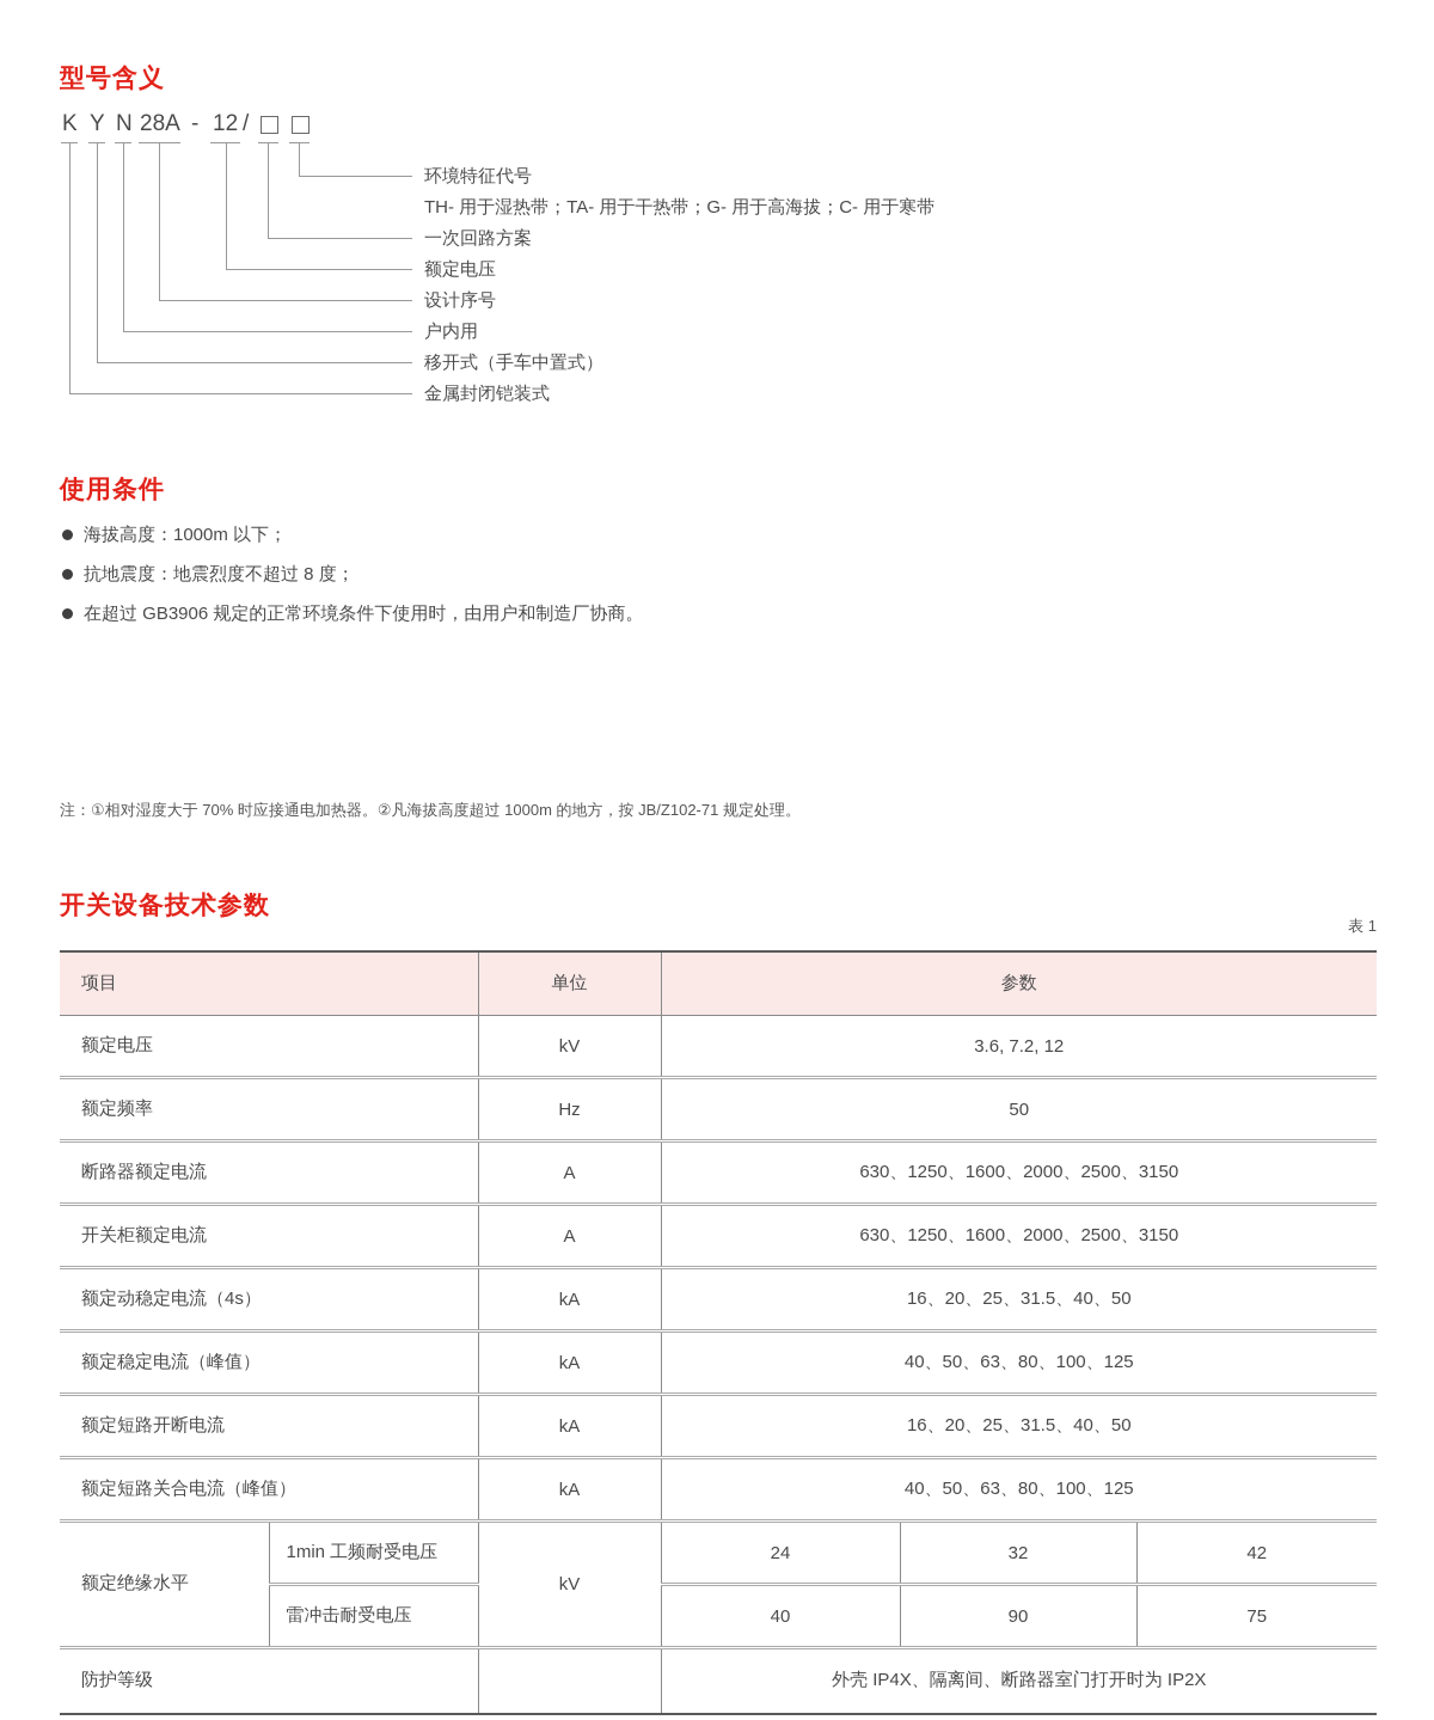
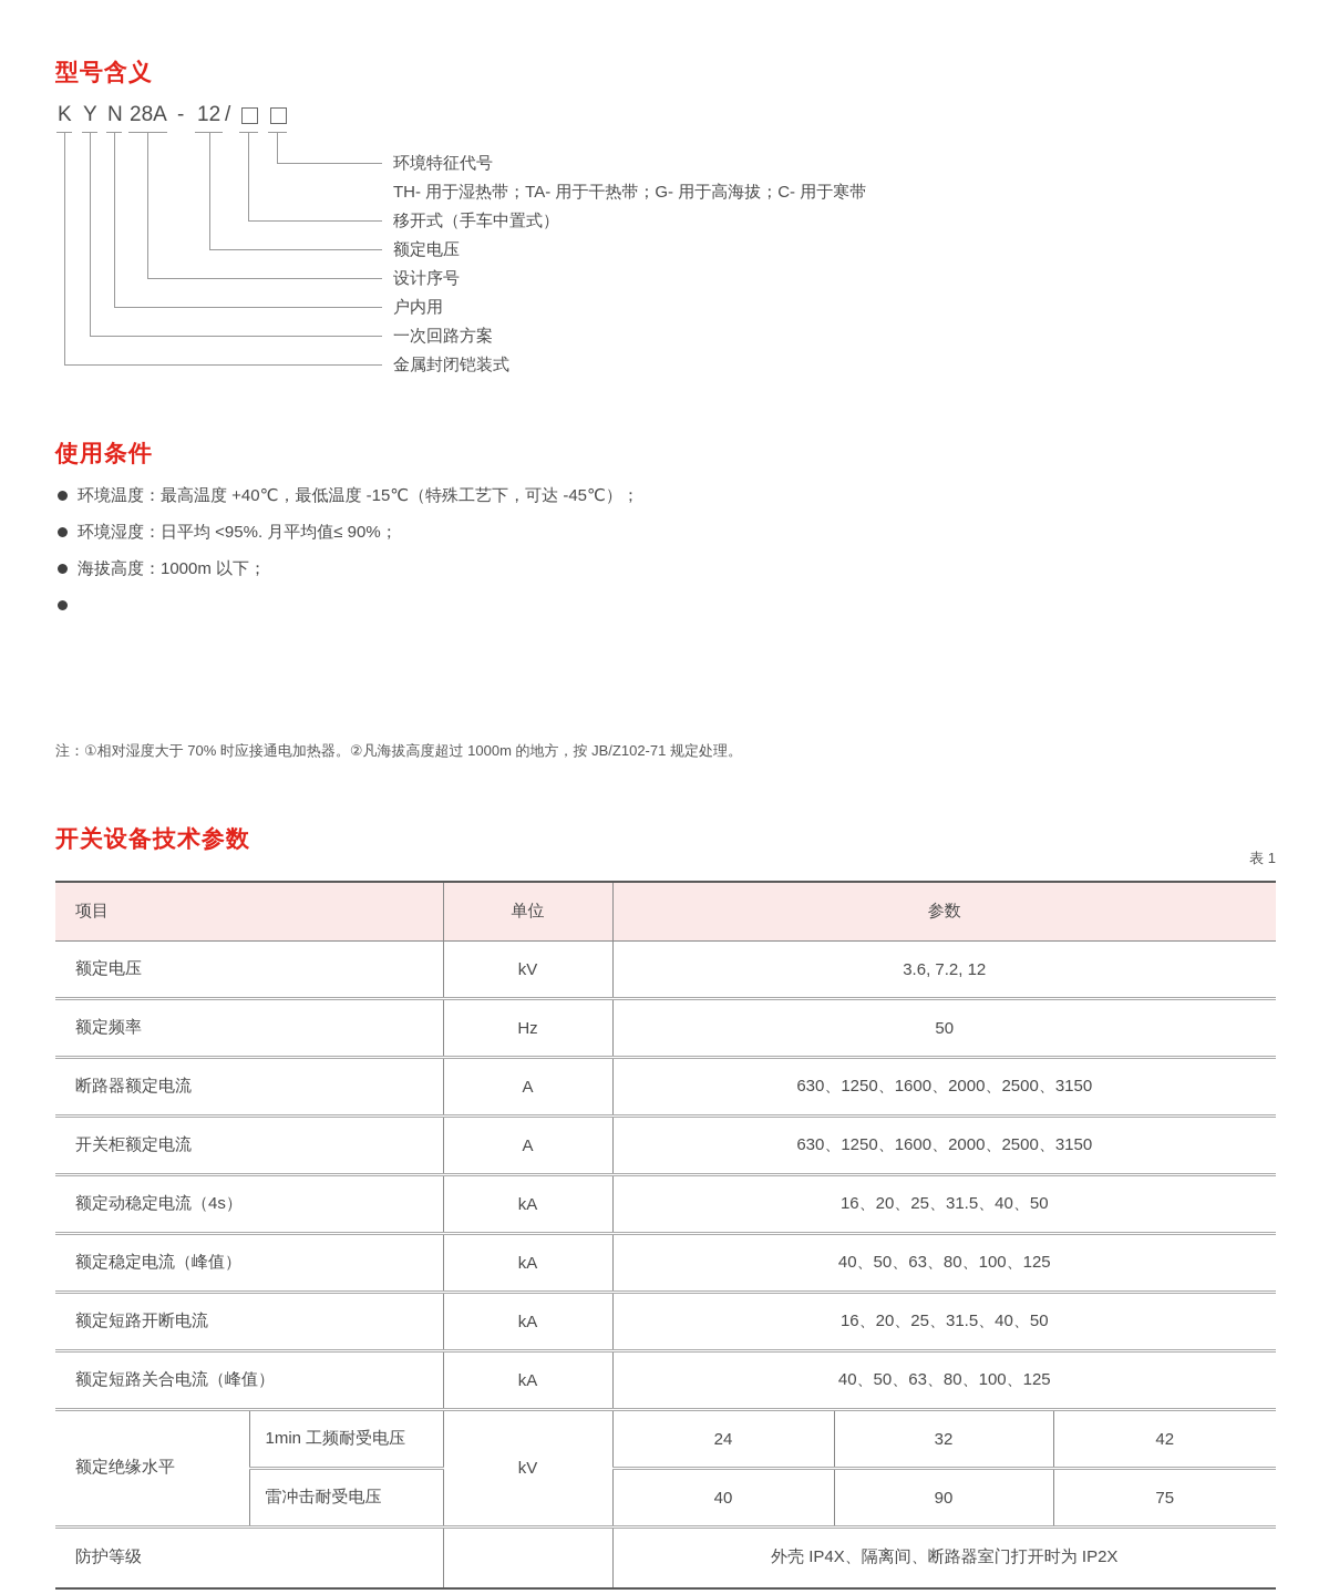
  型号含义
  K
  Y
  N
  28A
  -
  12
  /
  环境特征代号
  TH- 用于湿热带；TA- 用于干热带；G- 用于高海拔；C- 用于寒带
- 一次回路方案
+ 移开式（手车中置式）
  额定电压
  设计序号
  户内用
- 移开式（手车中置式）
+ 一次回路方案
  金属封闭铠装式
  使用条件
+ 环境温度：最高温度 +40℃，最低温度 -15℃（特殊工艺下，可达 -45℃）；
+ 环境湿度：日平均 <95%. 月平均值≤ 90%；
  海拔高度：1000m 以下；
- 抗地震度：地震烈度不超过 8 度；
- 在超过 GB3906 规定的正常环境条件下使用时，由用户和制造厂协商。
  注：①相对湿度大于 70% 时应接通电加热器。②凡海拔高度超过 1000m 的地方，按 JB/Z102-71 规定处理。
  开关设备技术参数
  表 1
  项目	单位	参数
  额定电压	kV	3.6, 7.2, 12
  额定频率	Hz	50
  断路器额定电流	A	630、1250、1600、2000、2500、3150
  开关柜额定电流	A	630、1250、1600、2000、2500、3150
  额定动稳定电流（4s）	kA	16、20、25、31.5、40、50
  额定稳定电流（峰值）	kA	40、50、63、80、100、125
  额定短路开断电流	kA	16、20、25、31.5、40、50
  额定短路关合电流（峰值）	kA	40、50、63、80、100、125
  额定绝缘水平	1min 工频耐受电压	kV	24	32	42
  雷冲击耐受电压	40	90	75
  防护等级		外壳 IP4X、隔离间、断路器室门打开时为 IP2X
